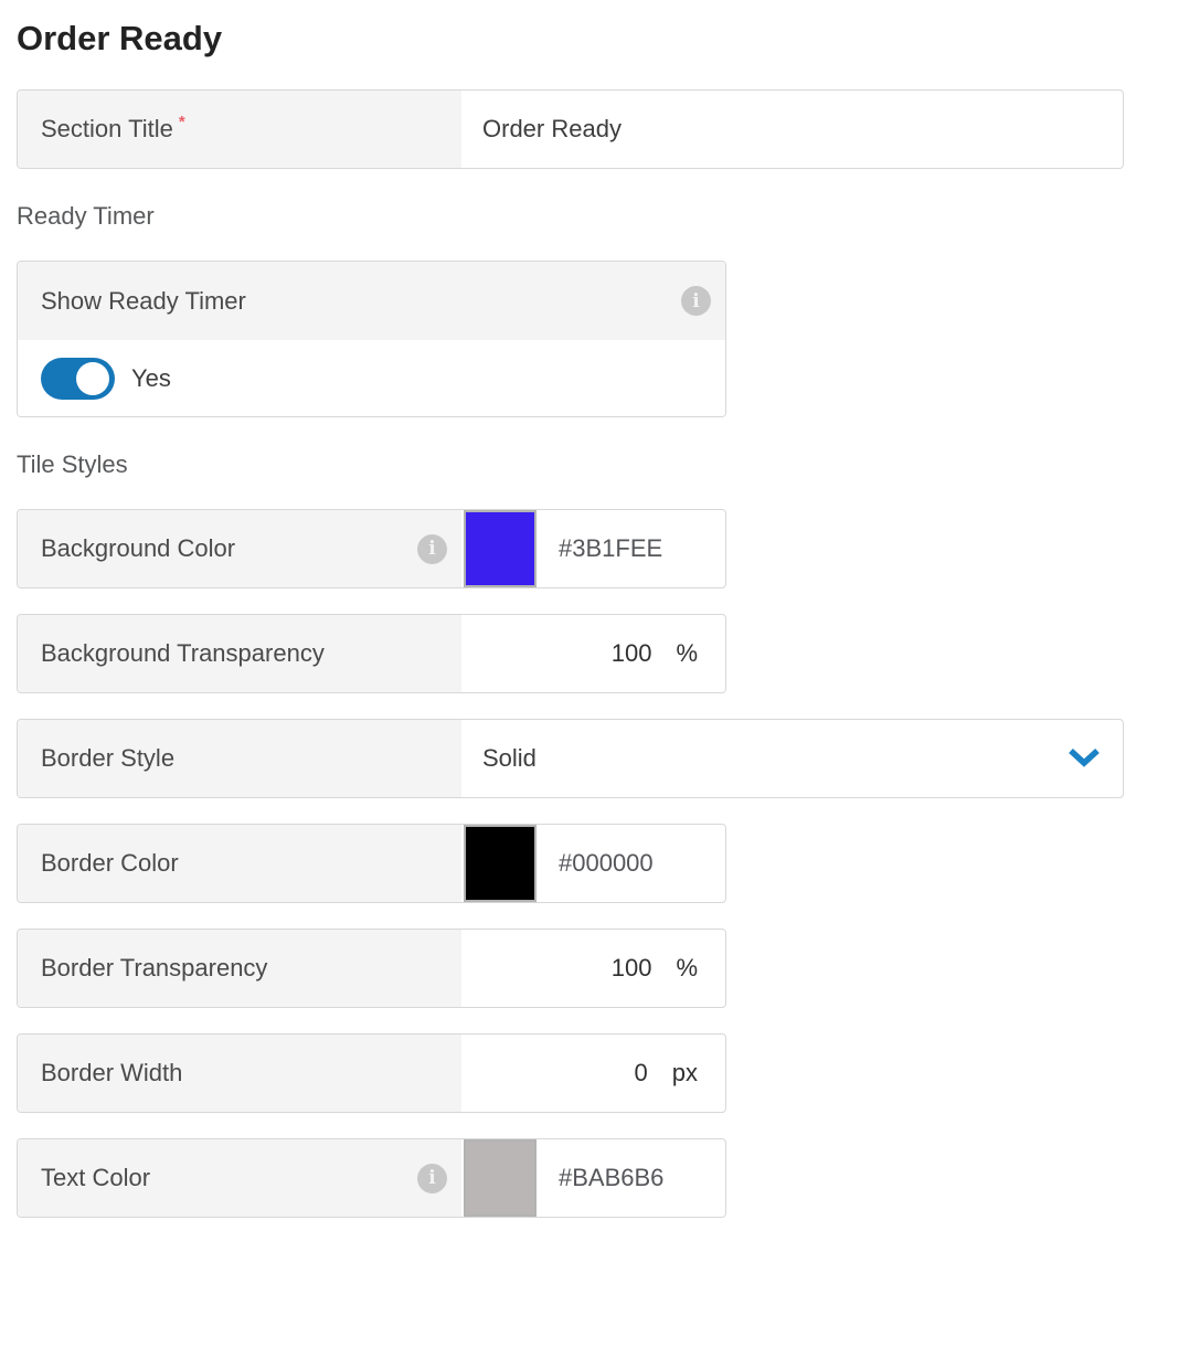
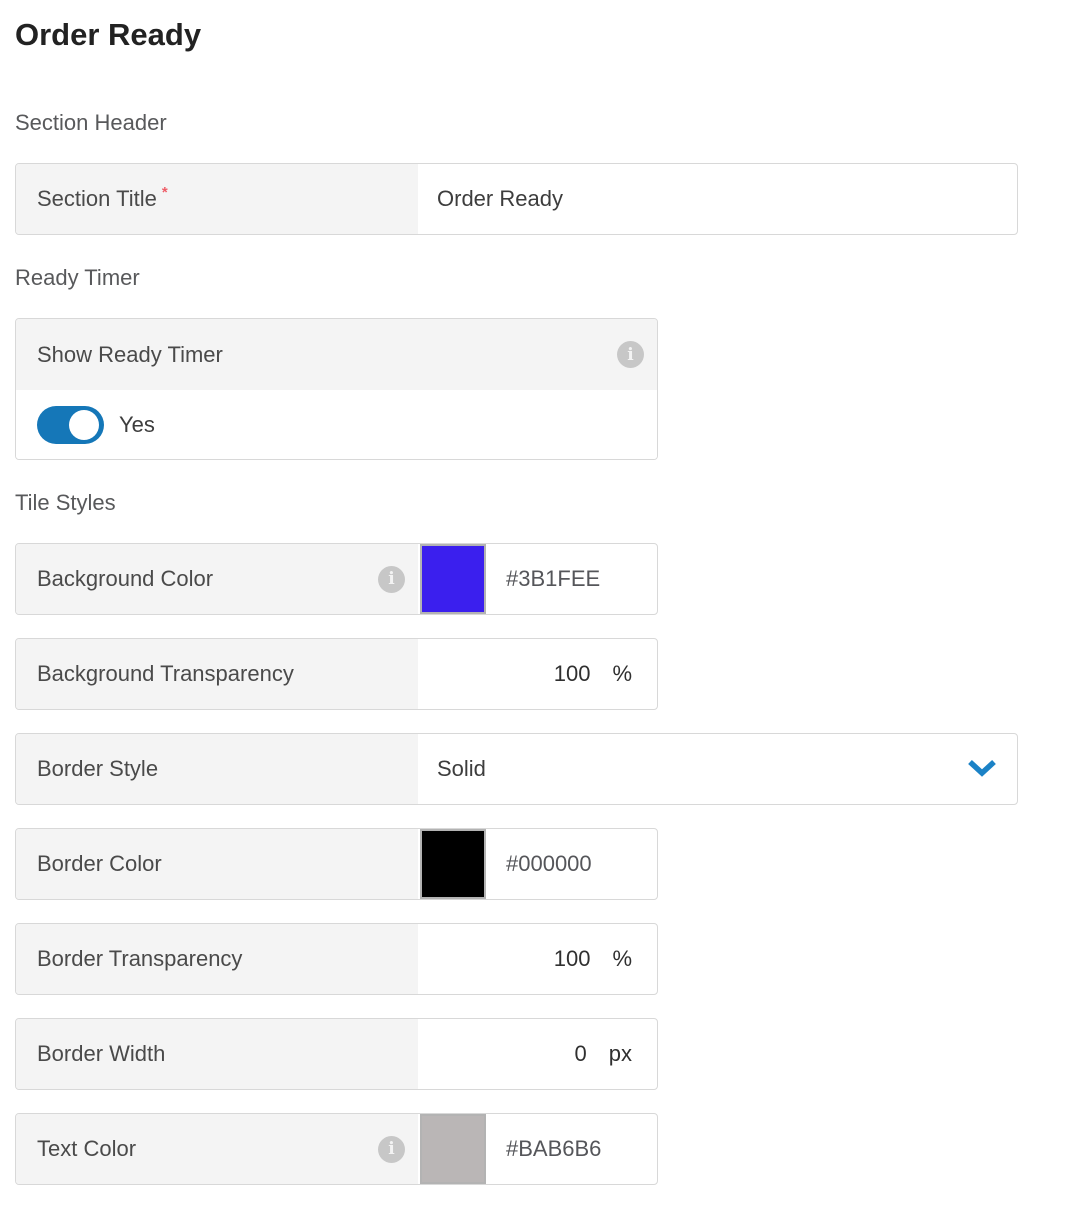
  Order Ready
+ Section Header
  Section Title
  *
  Order Ready
  Ready Timer
  Show Ready Timer
  i
  Yes
  Tile Styles
  Background Color
  i
  #3B1FEE
  Background Transparency
  100
  %
  Border Style
  Solid
  Border Color
  #000000
  Border Transparency
  100
  %
  Border Width
  0
  px
  Text Color
  i
  #BAB6B6
